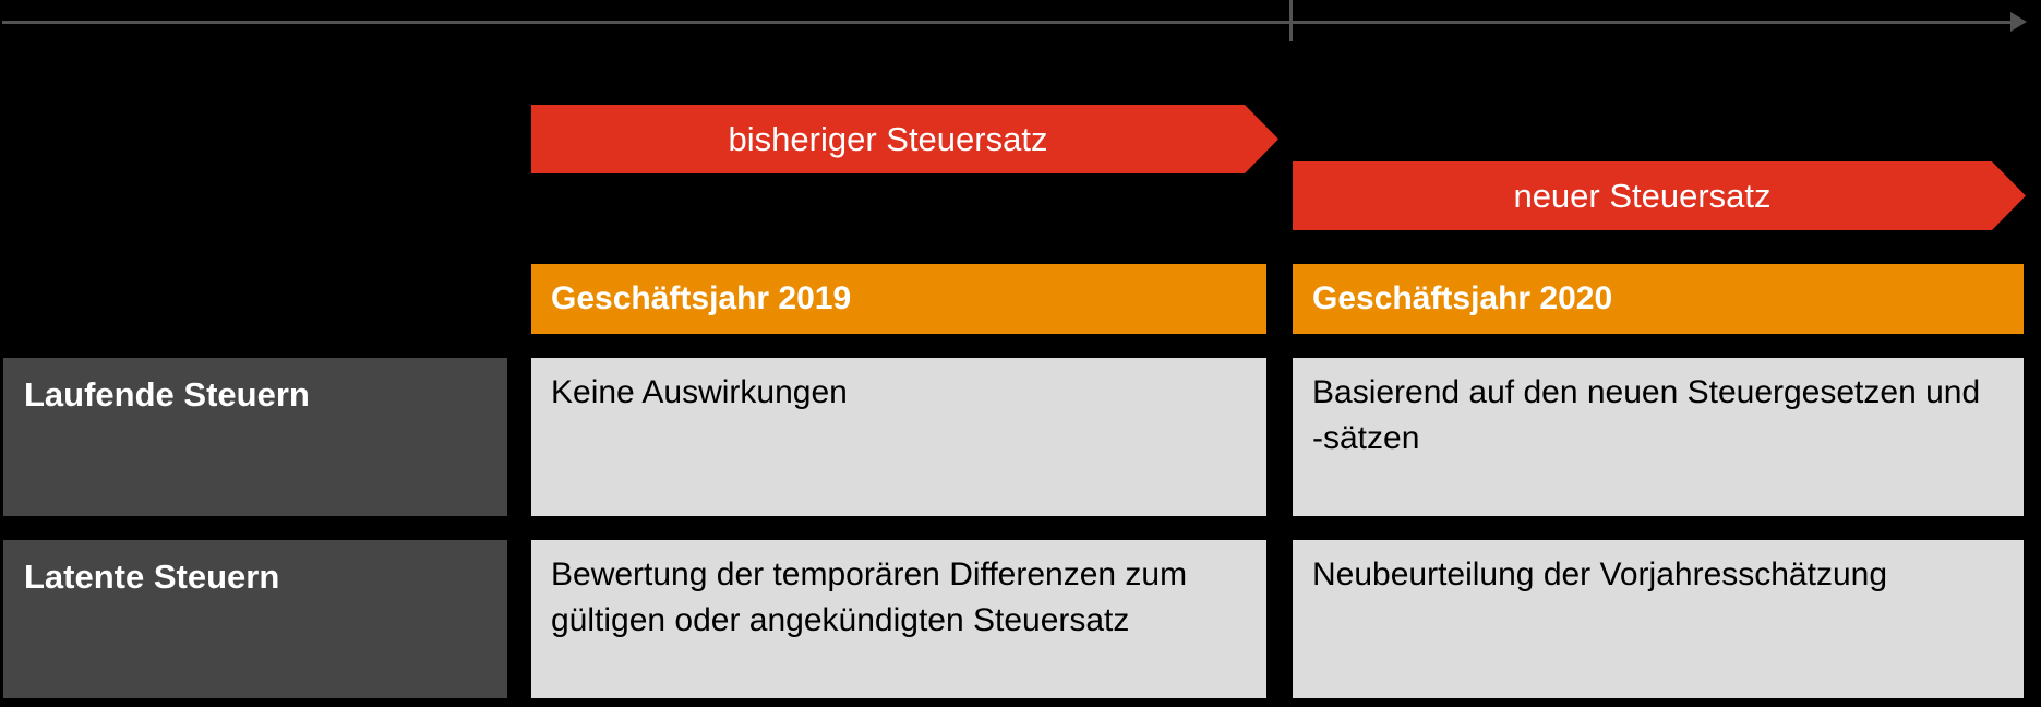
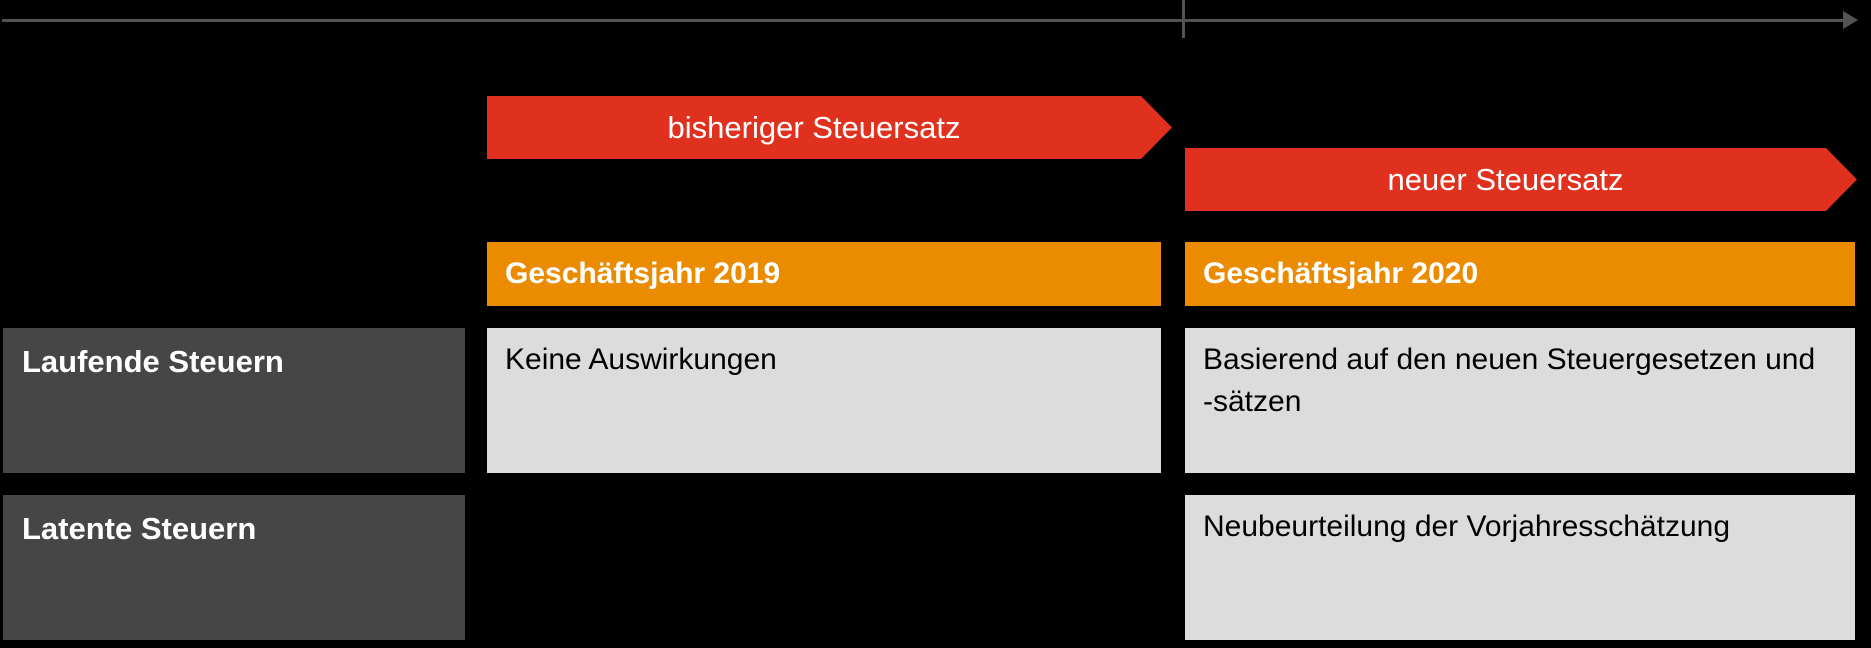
  bisheriger Steuersatz
  neuer Steuersatz
  Geschäftsjahr 2019
  Geschäftsjahr 2020
  Laufende Steuern
  Keine Auswirkungen
  Basierend auf den neuen Steuergesetzen und -sätzen
  Latente Steuern
- Bewertung der temporären Differenzen zum gültigen oder angekündigten Steuersatz
  Neubeurteilung der Vorjahresschätzung
